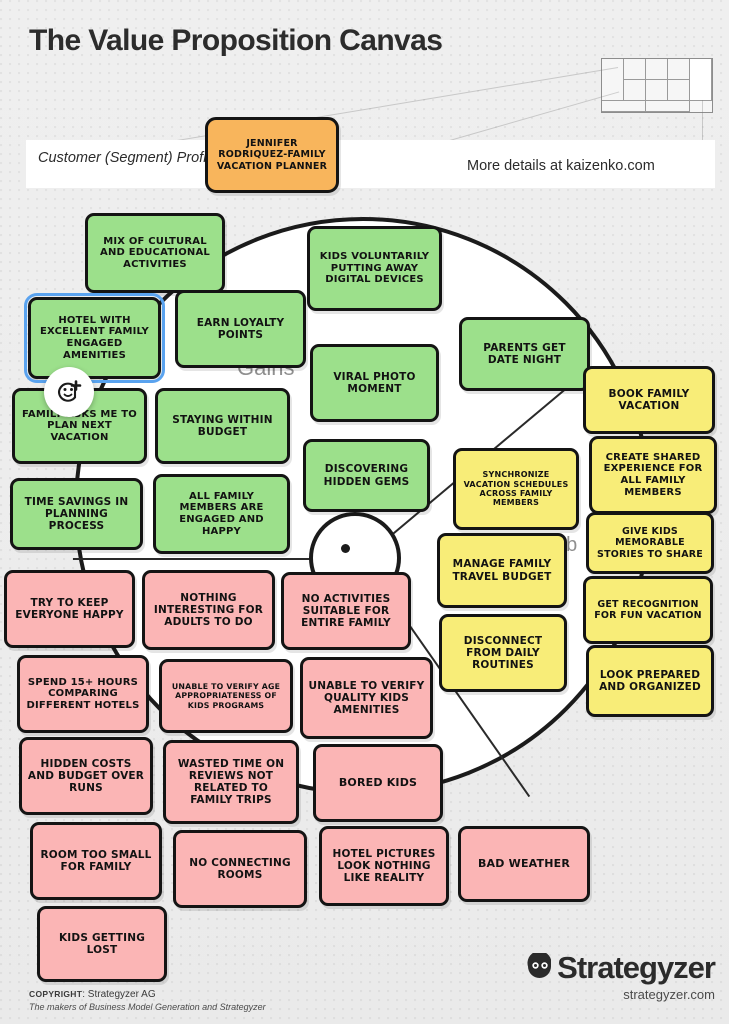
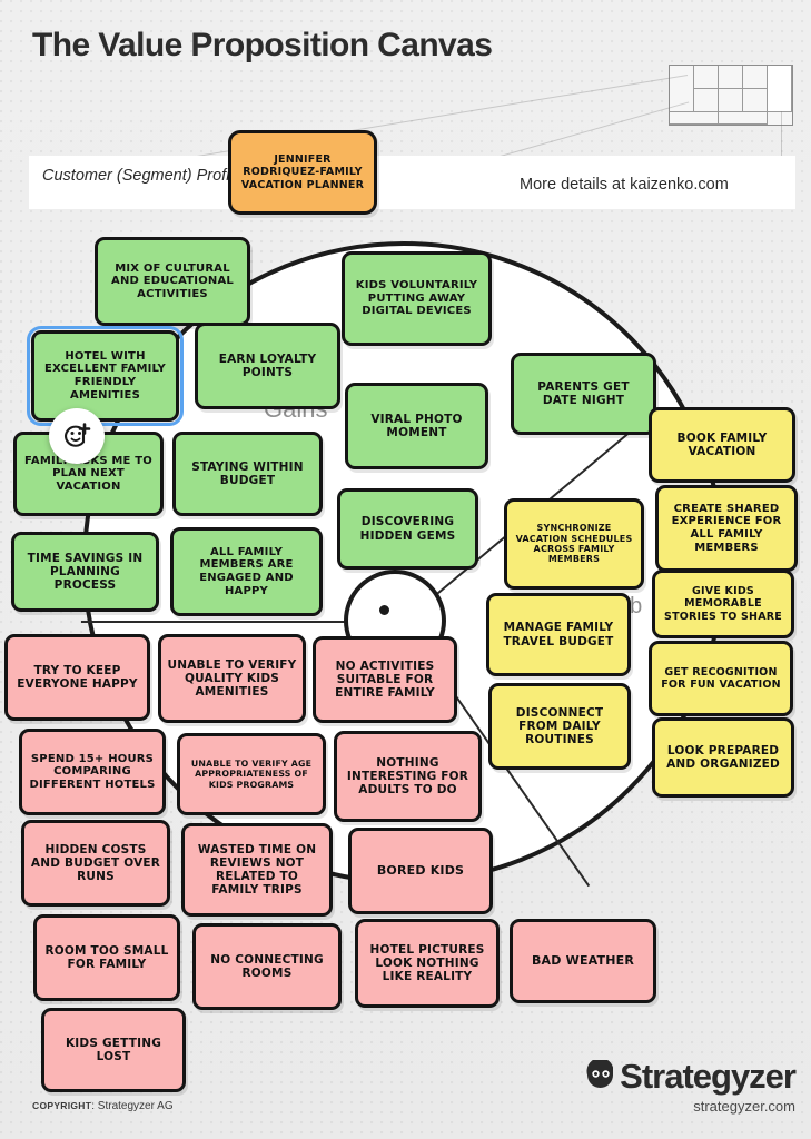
  The Value Proposition Canvas
  Customer (Segment) Prof
  More details at kaizenko.com
  MIX OF CULTURAL AND EDUCATIONAL ACTIVITIES
  KIDS VOLUNTARILY PUTTING AWAY DIGITAL DEVICES
- HOTEL WITH EXCELLENT FAMILY ENGAGED AMENITIES
+ HOTEL WITH EXCELLENT FAMILY FRIENDLY AMENITIES
  EARN LOYALTY POINTS
  PARENTS GET DATE NIGHT
  VIRAL PHOTO MOMENT
  FAMILKS ME TO PLAN NEXT VACATION
  STAYING WITHIN BUDGET
  DISCOVERING HIDDEN GEMS
  TIME SAVINGS IN PLANNING PROCESS
  ALL FAMILY MEMBERS ARE ENGAGED AND HAPPY
  BOOK FAMILY VACATION
  CREATE SHARED EXPERIENCE FOR ALL FAMILY MEMBERS
  SYNCHRONIZE VACATION SCHEDULES ACROSS FAMILY MEMBERS
  GIVE KIDS MEMORABLE STORIES TO SHARE
  MANAGE FAMILY TRAVEL BUDGET
  GET RECOGNITION FOR FUN VACATION
  DISCONNECT FROM DAILY ROUTINES
  LOOK PREPARED AND ORGANIZED
  TRY TO KEEP EVERYONE HAPPY
- NOTHING INTERESTING FOR ADULTS TO DO
+ UNABLE TO VERIFY QUALITY KIDS AMENITIES
  NO ACTIVITIES SUITABLE FOR ENTIRE FAMILY
  SPEND 15+ HOURS COMPARING DIFFERENT HOTELS
  UNABLE TO VERIFY AGE APPROPRIATENESS OF KIDS PROGRAMS
- UNABLE TO VERIFY QUALITY KIDS AMENITIES
+ NOTHING INTERESTING FOR ADULTS TO DO
  HIDDEN COSTS AND BUDGET OVER RUNS
  WASTED TIME ON REVIEWS NOT RELATED TO FAMILY TRIPS
  BORED KIDS
  ROOM TOO SMALL FOR FAMILY
  NO CONNECTING ROOMS
  HOTEL PICTURES LOOK NOTHING LIKE REALITY
  BAD WEATHER
  KIDS GETTING LOST
  JENNIFER RODRIQUEZ-FAMILY VACATION PLANNER
  COPYRIGHT: Strategyzer AG
- The makers of Business Model Generation and Strategyzer
  Strategyzer
  strategyzer.com
